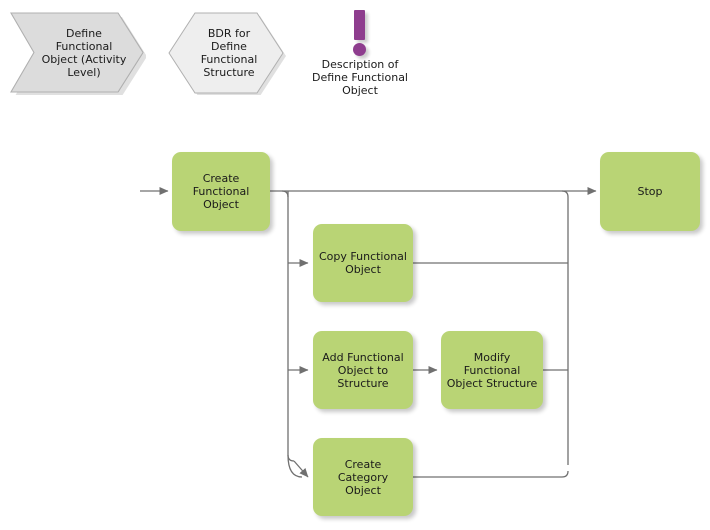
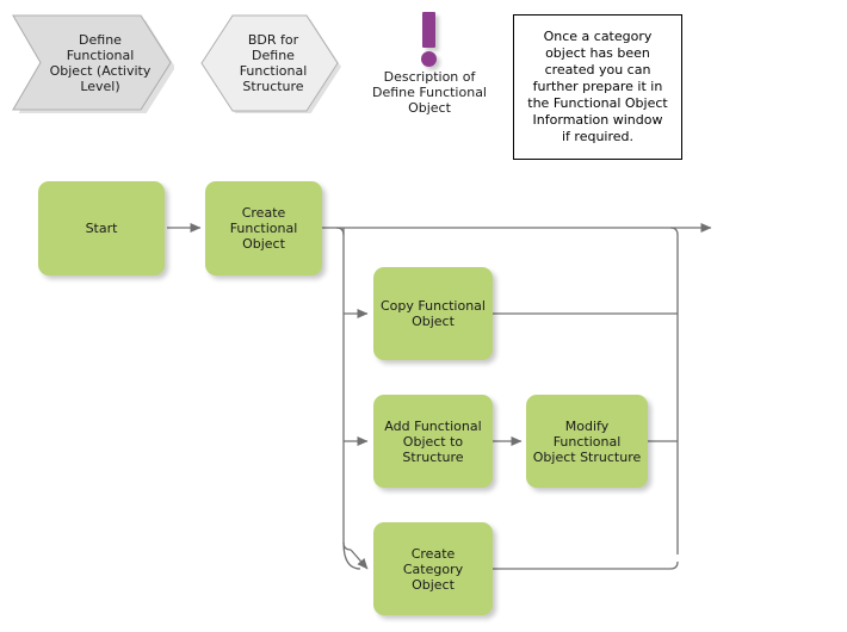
  Define
  Functional
  Object (Activity
  Level)
  BDR for
  Define
  Functional
  Structure
  Description of
  Define Functional
  Object
+ Once a category
+ object has been
+ created you can
+ further prepare it in
+ the Functional Object
+ Information window
+ if required.
+ Start
  Create
  Functional
  Object
  Copy Functional
  Object
  Add Functional
  Object to
  Structure
  Modify
  Functional
  Object Structure
  Create Category
  Object
- Stop
